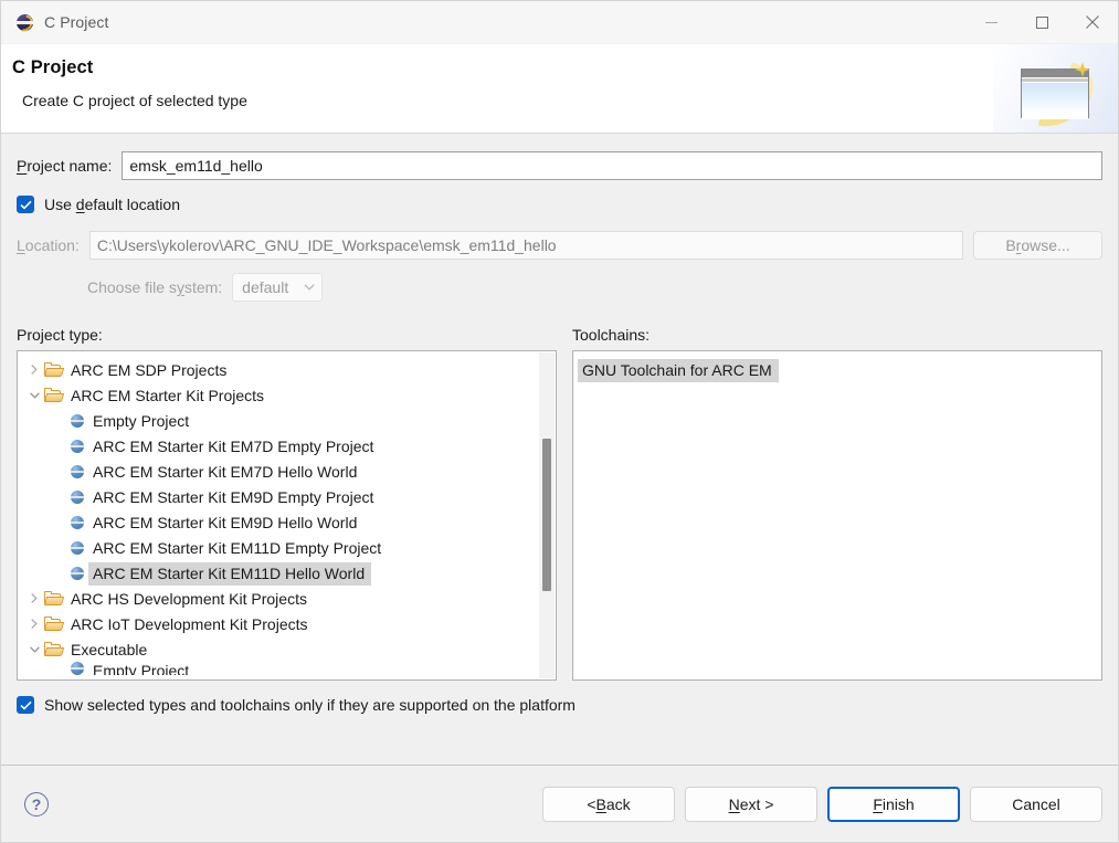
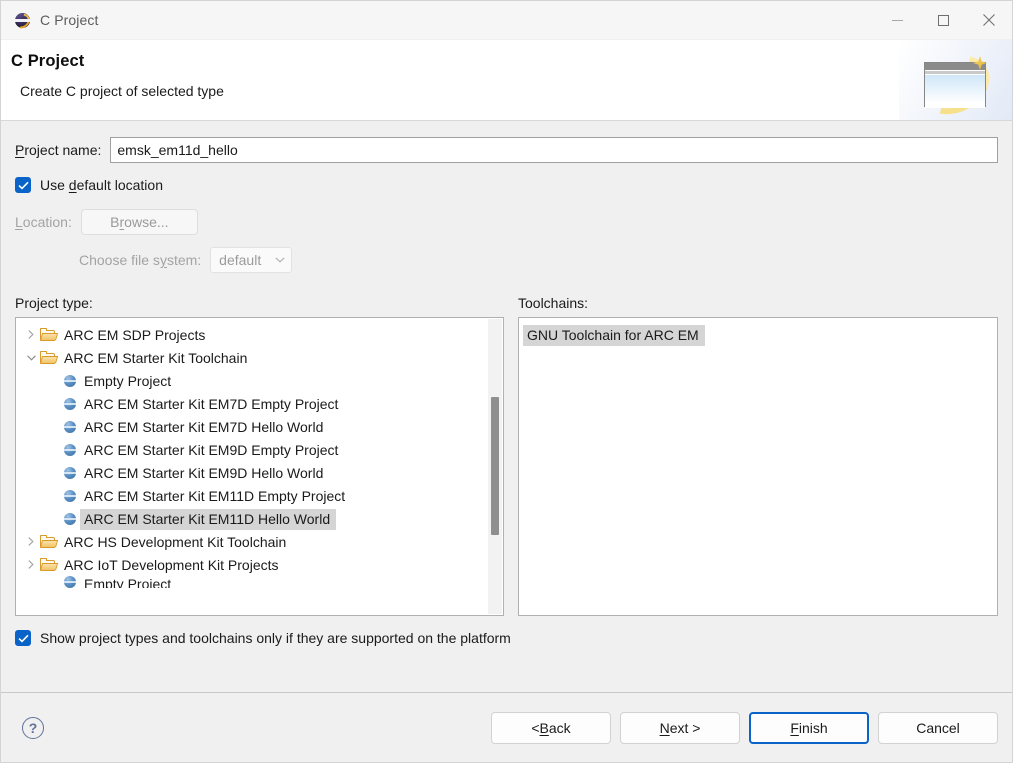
  C Project
  C Project
  Create C project of selected type
  Project name:
  emsk_em11d_hello
  Use default location
  Location:
- C:\Users\ykolerov\ARC_GNU_IDE_Workspace\emsk_em11d_hello
  B
  r
  owse...
  Choose file system:
  default
  Project type:
  ARC EM SDP Projects
- ARC EM Starter Kit Projects
+ ARC EM Starter Kit Toolchain
  Empty Project
  ARC EM Starter Kit EM7D Empty Project
  ARC EM Starter Kit EM7D Hello World
  ARC EM Starter Kit EM9D Empty Project
  ARC EM Starter Kit EM9D Hello World
  ARC EM Starter Kit EM11D Empty Project
  ARC EM Starter Kit EM11D Hello World
- ARC HS Development Kit Projects
+ ARC HS Development Kit Toolchain
  ARC IoT Development Kit Projects
- Executable
  Empty Project
  Toolchains:
  GNU Toolchain for ARC EM
- Show selected types and toolchains only if they are supported on the platform
+ Show project types and toolchains only if they are supported on the platform
  ?
  <
  B
  ack
  N
  ext >
  F
  inish
  Cancel
